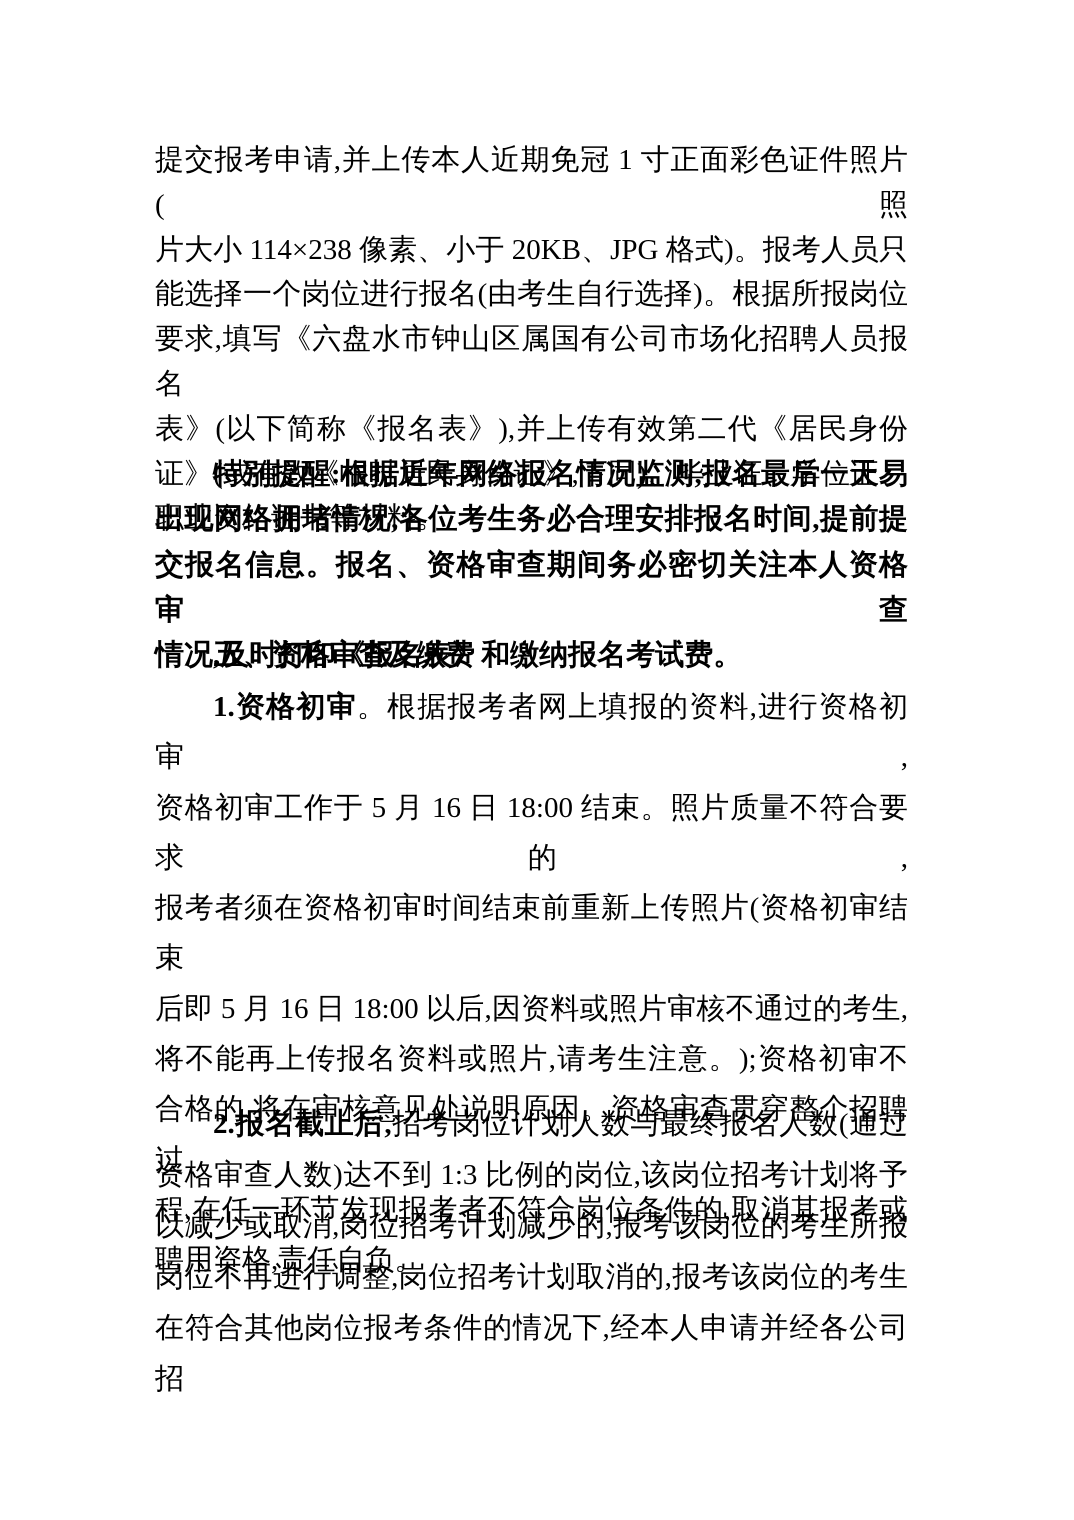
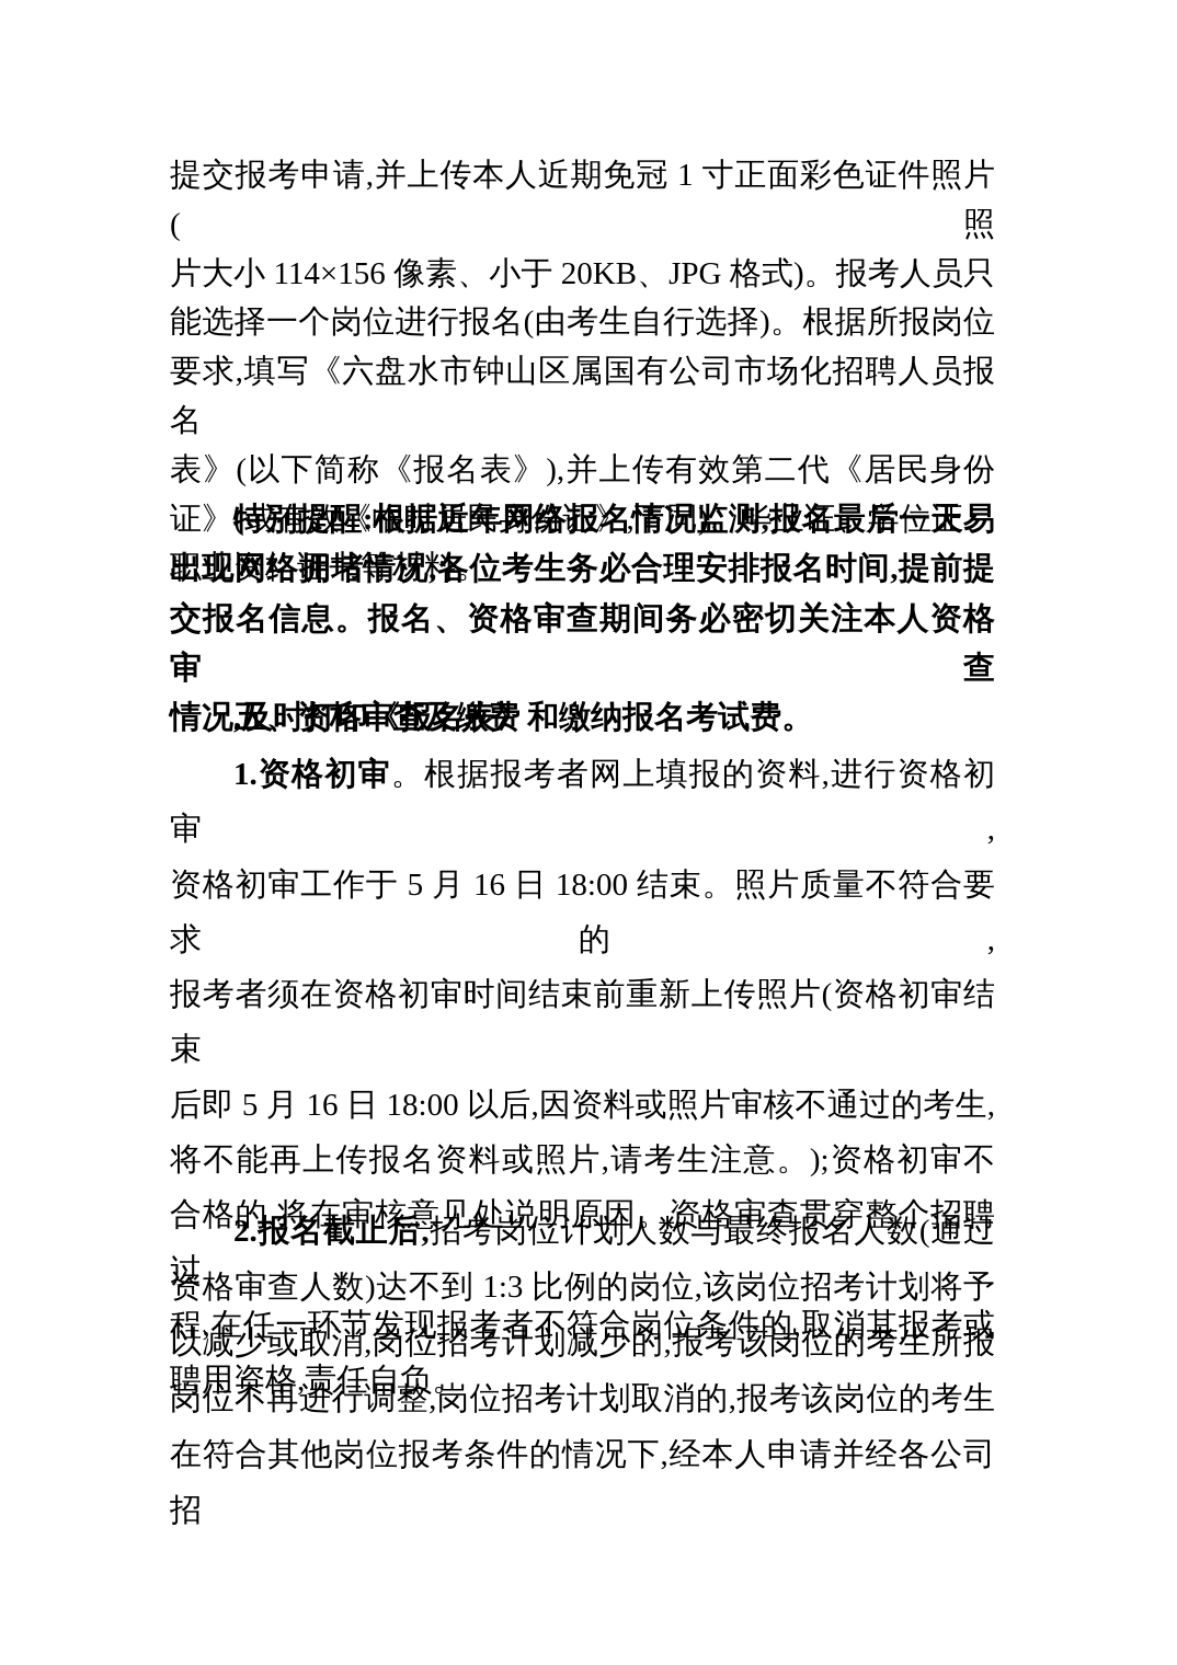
  提交报考申请,并上传本人近期免冠 1 寸正面彩色证件照片(照
- 片大小 114×238 像素、小于 20KB、JPG 格式)。报考人员只
+ 片大小 114×156 像素、小于 20KB、JPG 格式)。报考人员只
  能选择一个岗位进行报名(由考生自行选择)。根据所报岗位
  要求,填写《六盘水市钟山区属国有公司市场化招聘人员报名
  表》(以下简称《报名表》),并上传有效第二代《居民身份
  证》(或有效《临时居民身份证》,下同)、毕业证、学位证、
  职业资格证书等材料。
  特别提醒:根据近年网络报名情况监测,报名最后一天易
  出现网络拥堵情况,各位考生务必合理安排报名时间,提前提
  交报名信息。报名、资格审查期间务必密切关注本人资格审查
  情况,及时打印《报名表》和缴纳报名考试费。
  五、资格审查及缴费
  1.资格初审。根据报考者网上填报的资料,进行资格初审,
  资格初审工作于 5 月 16 日 18:00 结束。照片质量不符合要求的,
  报考者须在资格初审时间结束前重新上传照片(资格初审结束
  后即 5 月 16 日 18:00 以后,因资料或照片审核不通过的考生,
  将不能再上传报名资料或照片,请考生注意。);资格初审不
  合格的,将在审核意见处说明原因。资格审查贯穿整个招聘过
  程,在任一环节发现报考者不符合岗位条件的,取消其报考或
  聘用资格,责任自负。
  2.报名截止后,招考岗位计划人数与最终报名人数(通过
  资格审查人数)达不到 1:3 比例的岗位,该岗位招考计划将予
  以减少或取消,岗位招考计划减少的,报考该岗位的考生所报
  岗位不再进行调整,岗位招考计划取消的,报考该岗位的考生
  在符合其他岗位报考条件的情况下,经本人申请并经各公司招
